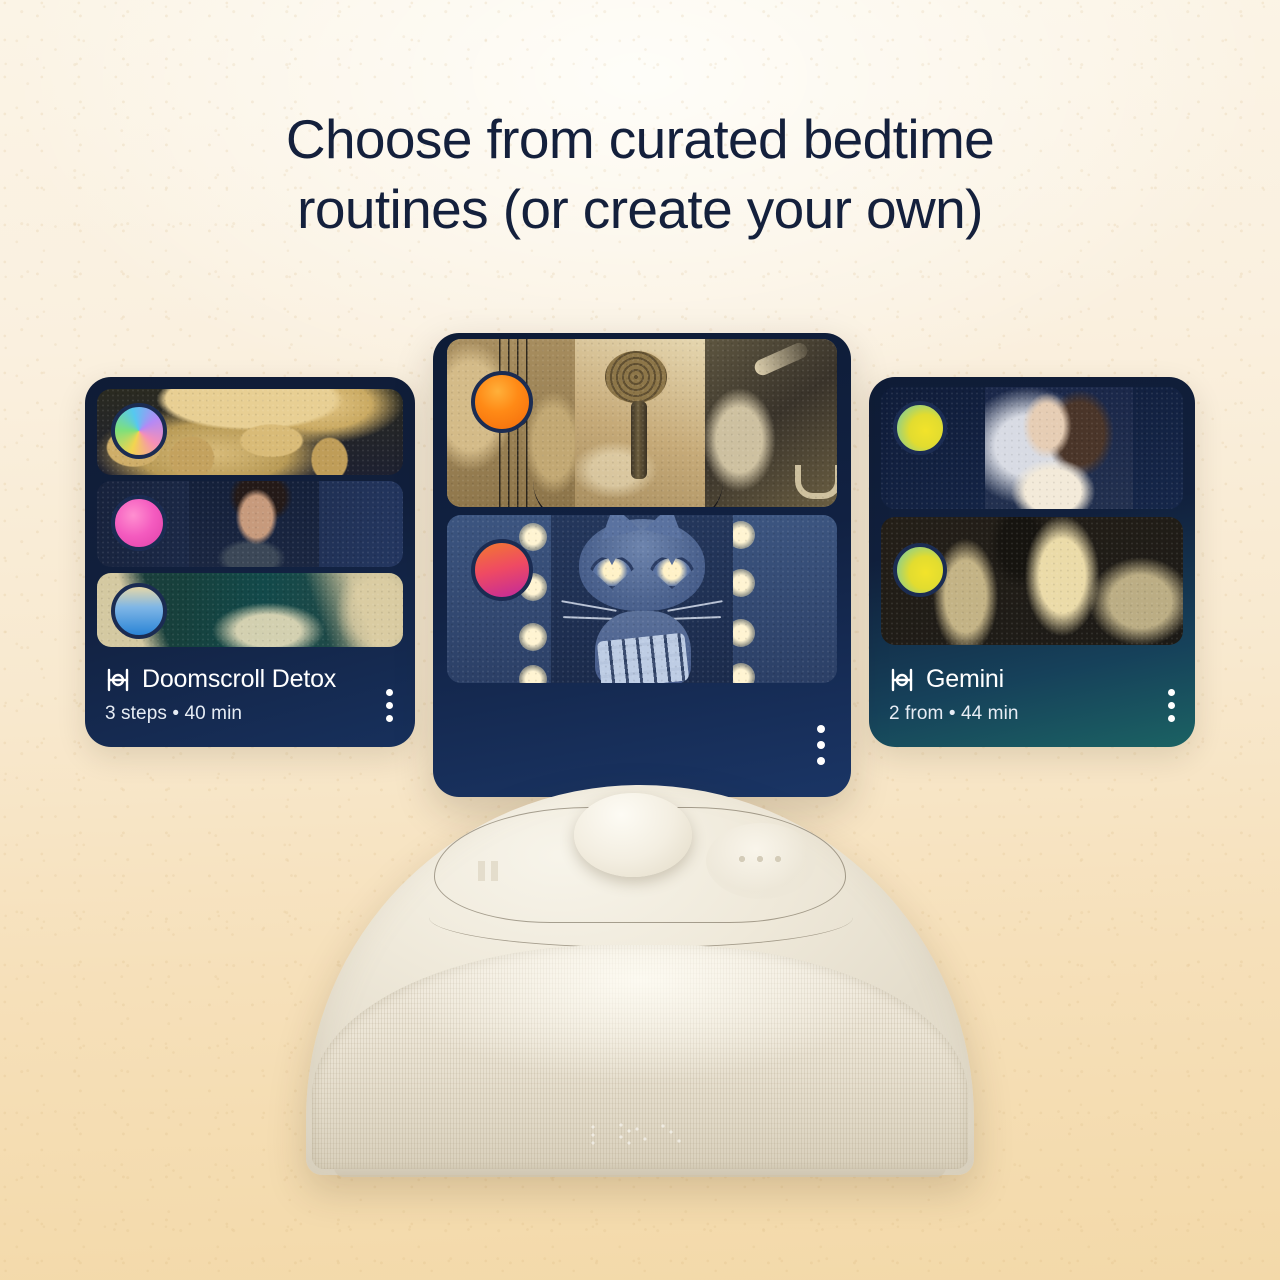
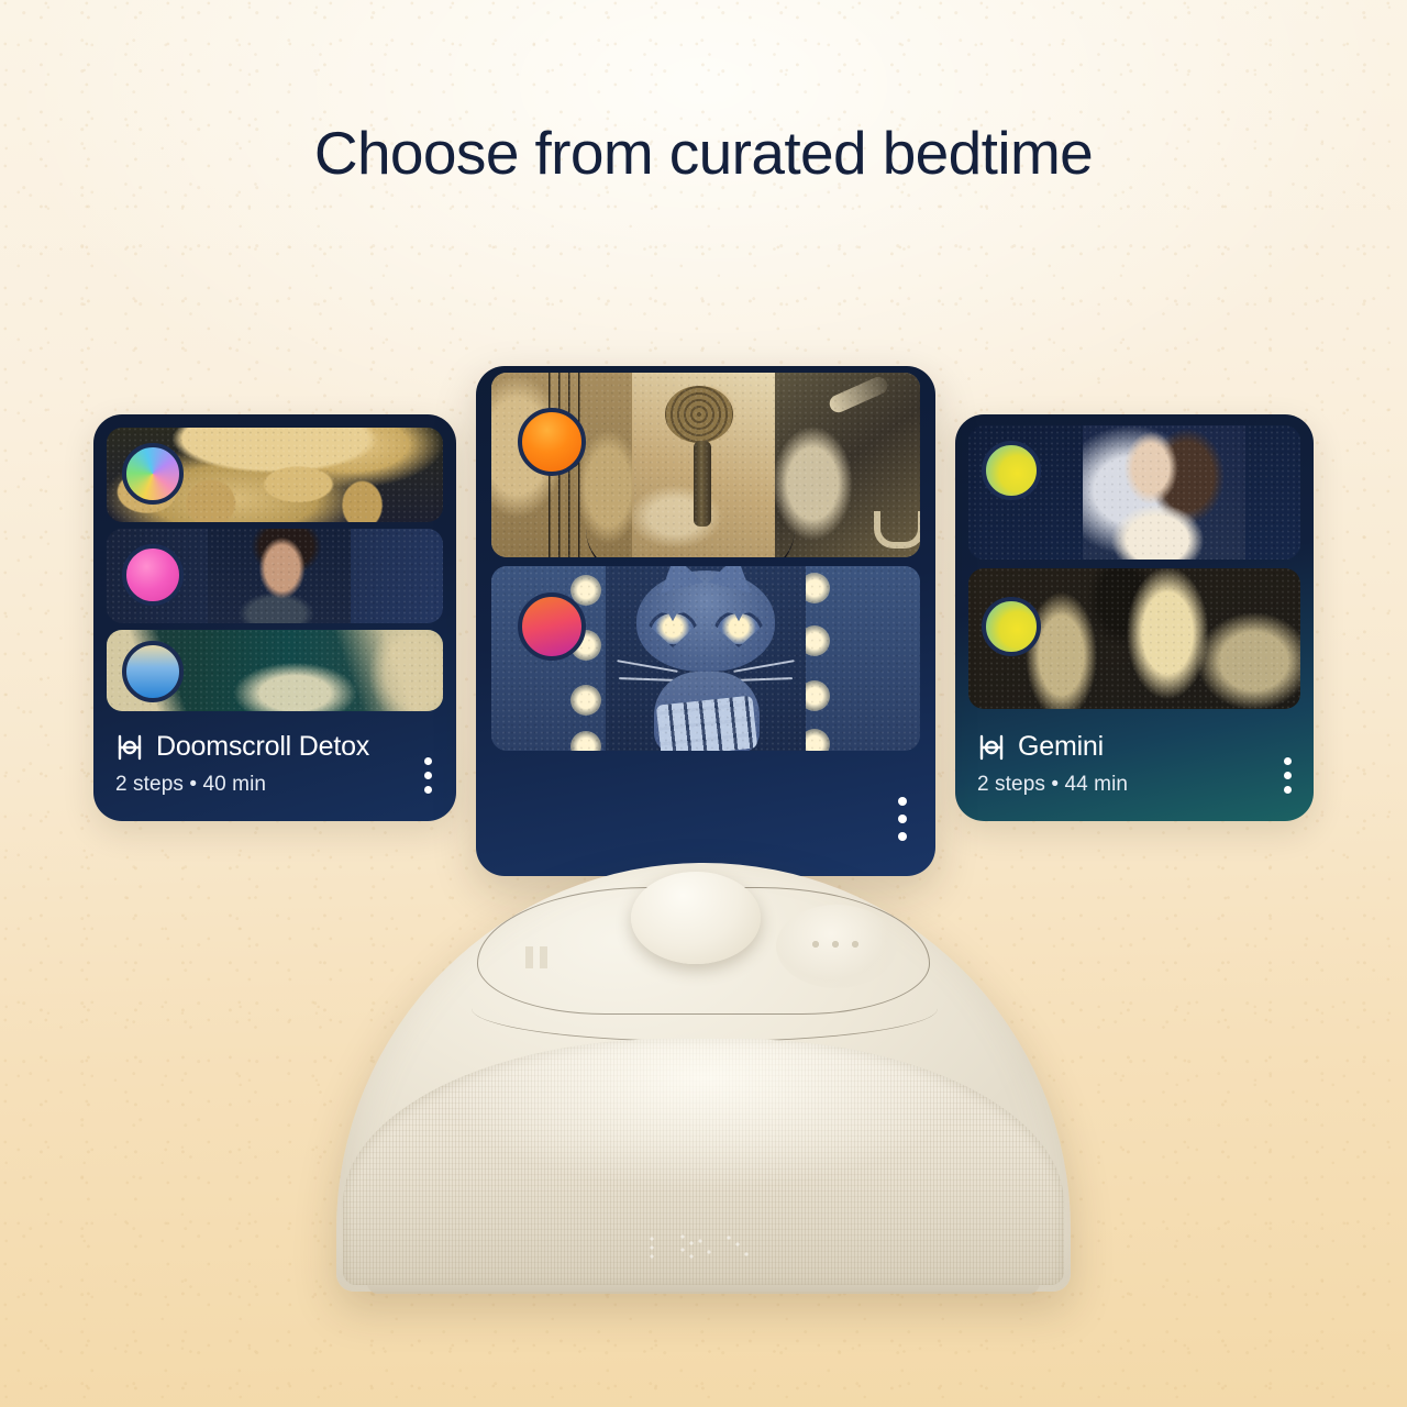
  Choose from curated bedtime
- routines (or create your own)
  Doomscroll Detox
- 3 steps • 40 min
+ 2 steps • 40 min
  Gemini
- 2 from • 44 min
+ 2 steps • 44 min
